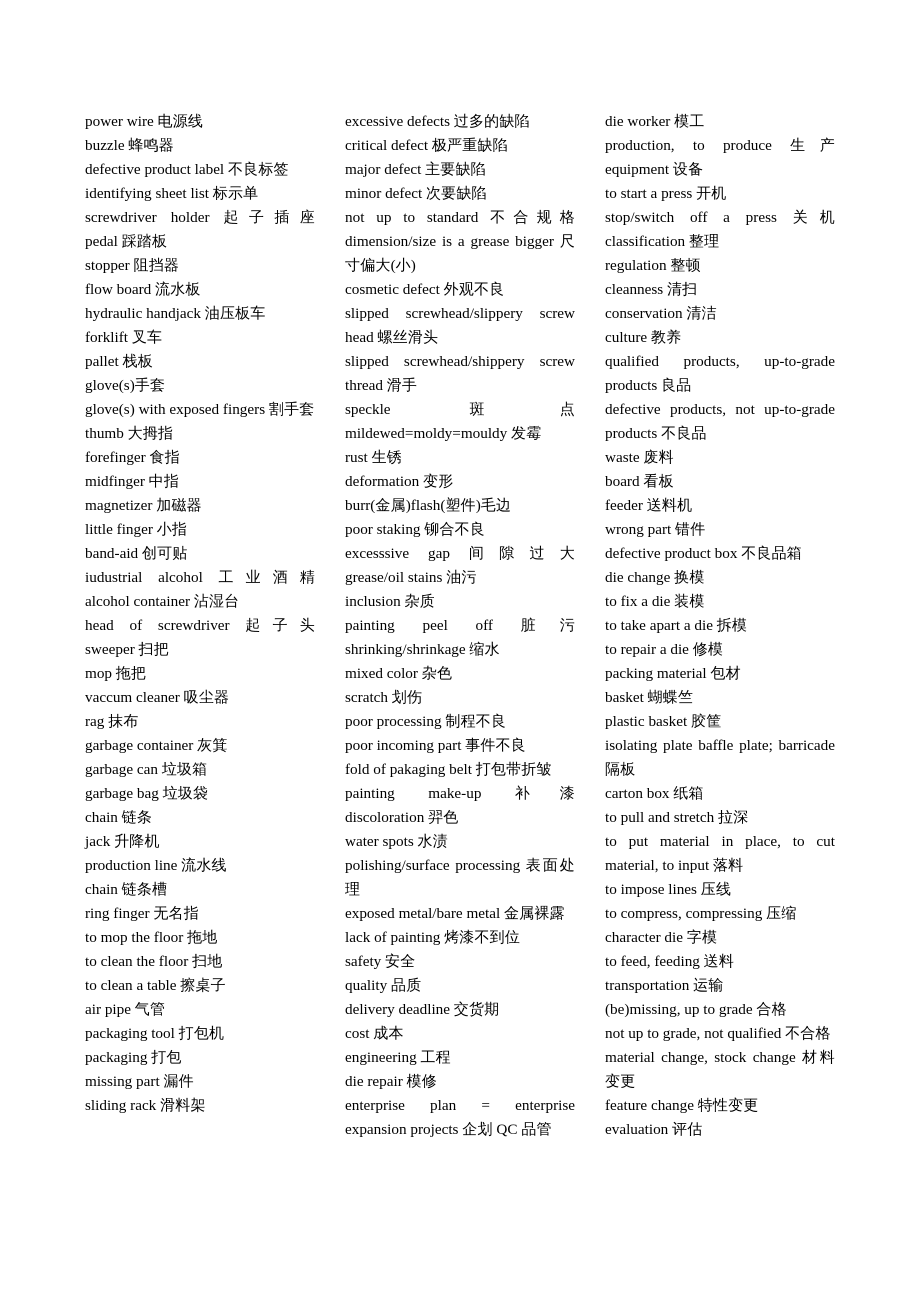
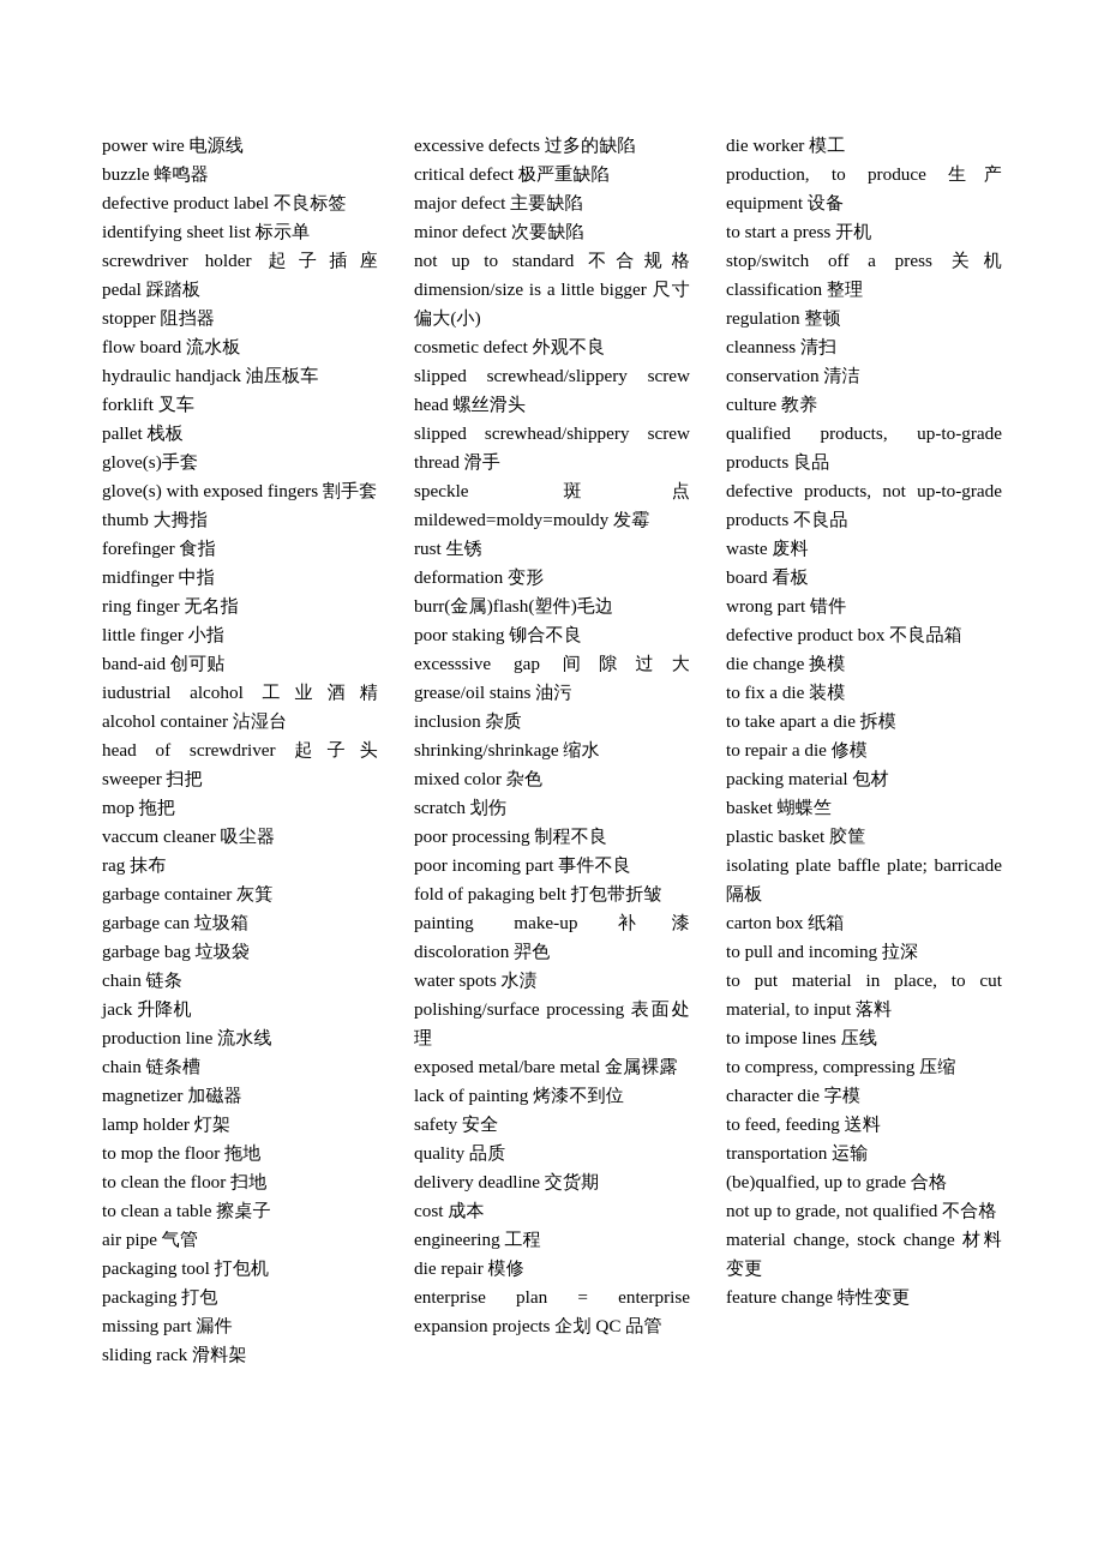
  power wire 电源线
  buzzle 蜂鸣器
  defective product label 不良标签
  identifying sheet list 标示单
  screwdriver holder 起子插座
  pedal 踩踏板
  stopper 阻挡器
  flow board 流水板
  hydraulic handjack 油压板车
  forklift 叉车
  pallet 栈板
  glove(s)手套
  glove(s) with exposed fingers 割手套
  thumb 大拇指
  forefinger 食指
  midfinger 中指
- magnetizer 加磁器
+ ring finger 无名指
  little finger 小指
  band-aid 创可贴
  iudustrial alcohol 工业酒精
  alcohol container 沾湿台
  head of screwdriver 起子头
  sweeper 扫把
  mop 拖把
  vaccum cleaner 吸尘器
  rag 抹布
  garbage container 灰箕
  garbage can 垃圾箱
  garbage bag 垃圾袋
  chain 链条
  jack 升降机
  production line 流水线
  chain 链条槽
- ring finger 无名指
+ magnetizer 加磁器
+ lamp holder 灯架
  to mop the floor 拖地
  to clean the floor 扫地
  to clean a table 擦桌子
  air pipe 气管
  packaging tool 打包机
  packaging 打包
  missing part 漏件
  sliding rack 滑料架
  excessive defects 过多的缺陷
  critical defect 极严重缺陷
  major defect 主要缺陷
  minor defect 次要缺陷
  not up to standard 不合规格
- dimension/size is a grease bigger 尺寸偏大(小)
+ dimension/size is a little bigger 尺寸偏大(小)
  cosmetic defect 外观不良
  slipped screwhead/slippery screw head 螺丝滑头
  slipped screwhead/shippery screw thread 滑手
  speckle 斑点
  mildewed=moldy=mouldy 发霉
  rust 生锈
  deformation 变形
  burr(金属)flash(塑件)毛边
  poor staking 铆合不良
  excesssive gap 间隙过大
  grease/oil stains 油污
  inclusion 杂质
- painting peel off 脏污
  shrinking/shrinkage 缩水
  mixed color 杂色
  scratch 划伤
  poor processing 制程不良
  poor incoming part 事件不良
  fold of pakaging belt 打包带折皱
  painting make-up 补漆
  discoloration 羿色
  water spots 水渍
  polishing/surface processing 表面处理
  exposed metal/bare metal 金属裸露
  lack of painting 烤漆不到位
  safety 安全
  quality 品质
  delivery deadline 交货期
  cost 成本
  engineering 工程
  die repair 模修
  enterprise plan = enterprise expansion projects 企划 QC 品管
  die worker 模工
  production, to produce 生产
  equipment 设备
  to start a press 开机
  stop/switch off a press 关机
  classification 整理
  regulation 整顿
  cleanness 清扫
  conservation 清洁
  culture 教养
  qualified products, up-to-grade products 良品
  defective products, not up-to-grade products 不良品
  waste 废料
  board 看板
- feeder 送料机
  wrong part 错件
  defective product box 不良品箱
  die change 换模
  to fix a die 装模
  to take apart a die 拆模
  to repair a die 修模
  packing material 包材
  basket 蝴蝶竺
  plastic basket 胶筐
  isolating plate baffle plate; barricade 隔板
  carton box 纸箱
- to pull and stretch 拉深
+ to pull and incoming 拉深
  to put material in place, to cut material, to input 落料
  to impose lines 压线
  to compress, compressing 压缩
  character die 字模
  to feed, feeding 送料
  transportation 运输
- (be)missing, up to grade 合格
+ (be)qualfied, up to grade 合格
  not up to grade, not qualified 不合格
  material change, stock change 材料变更
  feature change 特性变更
- evaluation 评估
